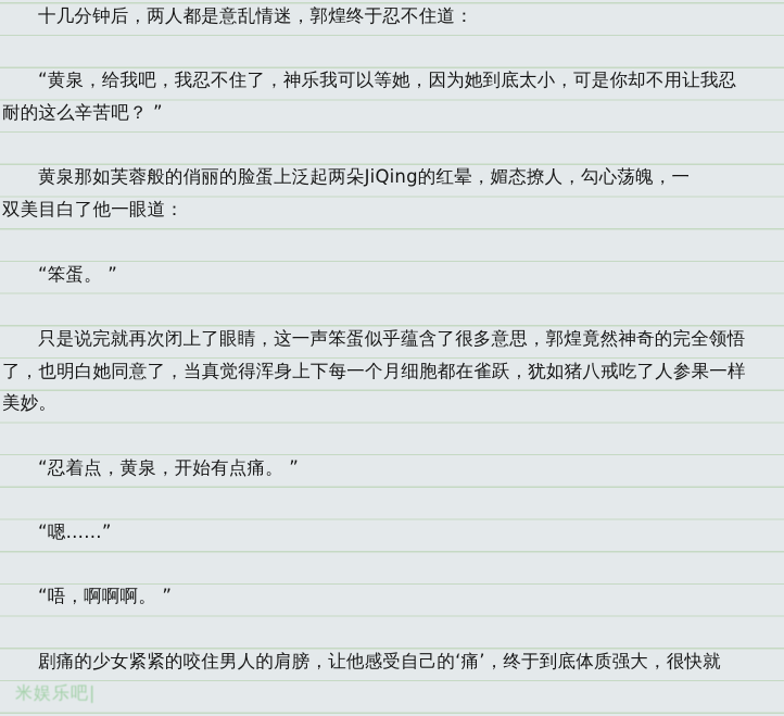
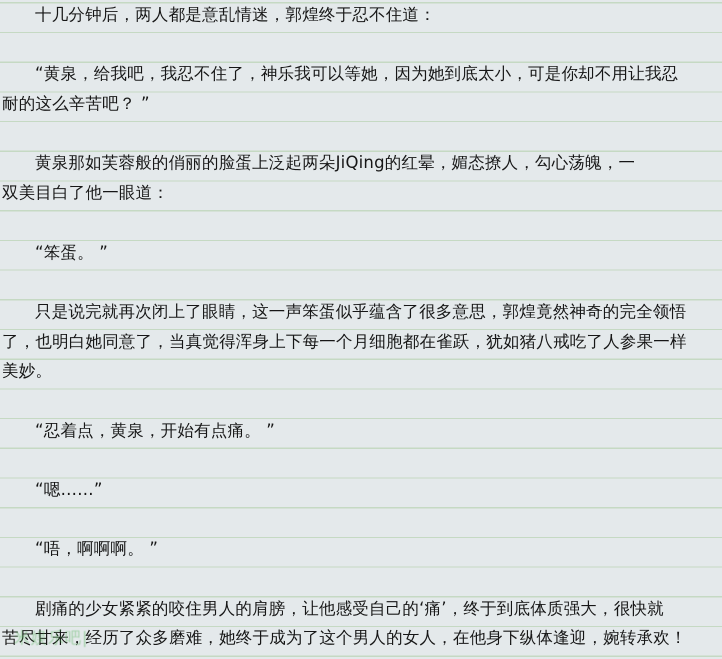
  十几分钟后，两人都是意乱情迷，郭煌终于忍不住道：
  “黄泉，给我吧，我忍不住了，神乐我可以等她，因为她到底太小，可是你却不用让我忍
  耐的这么辛苦吧？ ”
  黄泉那如芙蓉般的俏丽的脸蛋上泛起两朵JiQing的红晕，媚态撩人，勾心荡魄，一
  双美目白了他一眼道：
  “笨蛋。 ”
  只是说完就再次闭上了眼睛，这一声笨蛋似乎蕴含了很多意思，郭煌竟然神奇的完全领悟
  了，也明白她同意了，当真觉得浑身上下每一个月细胞都在雀跃，犹如猪八戒吃了人参果一样
  美妙。
  “忍着点，黄泉，开始有点痛。 ”
  “嗯……”
  “唔，啊啊啊。 ”
  剧痛的少女紧紧的咬住男人的肩膀，让他感受自己的‘痛’，终于到底体质强大，很快就
+ 苦尽甘来，经历了众多磨难，她终于成为了这个男人的女人，在他身下纵体逢迎，婉转承欢！
  米娱乐吧|
